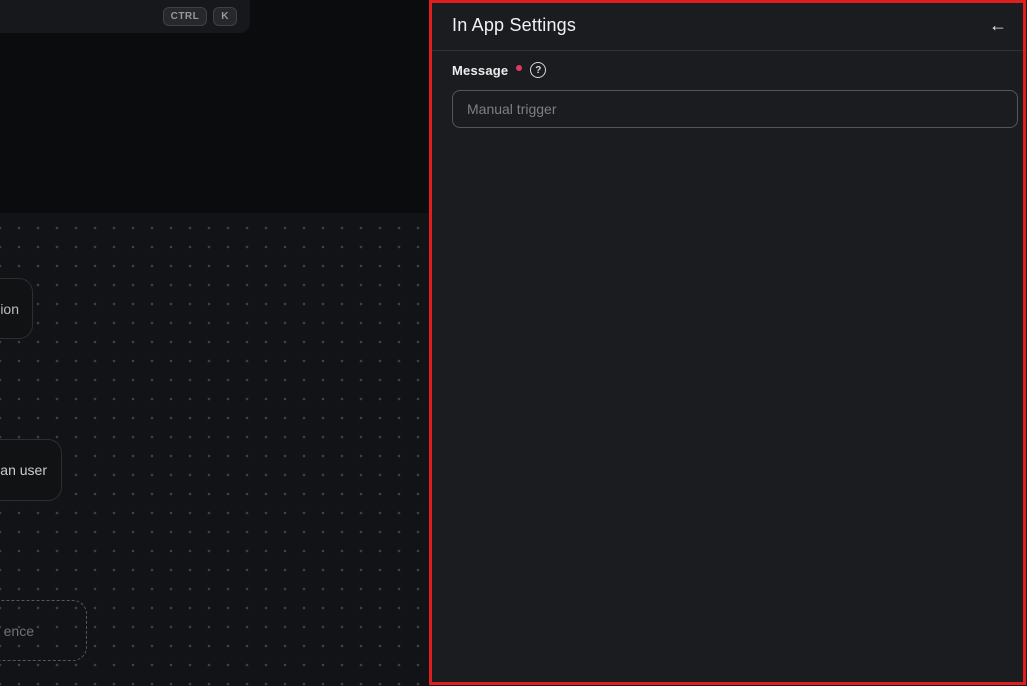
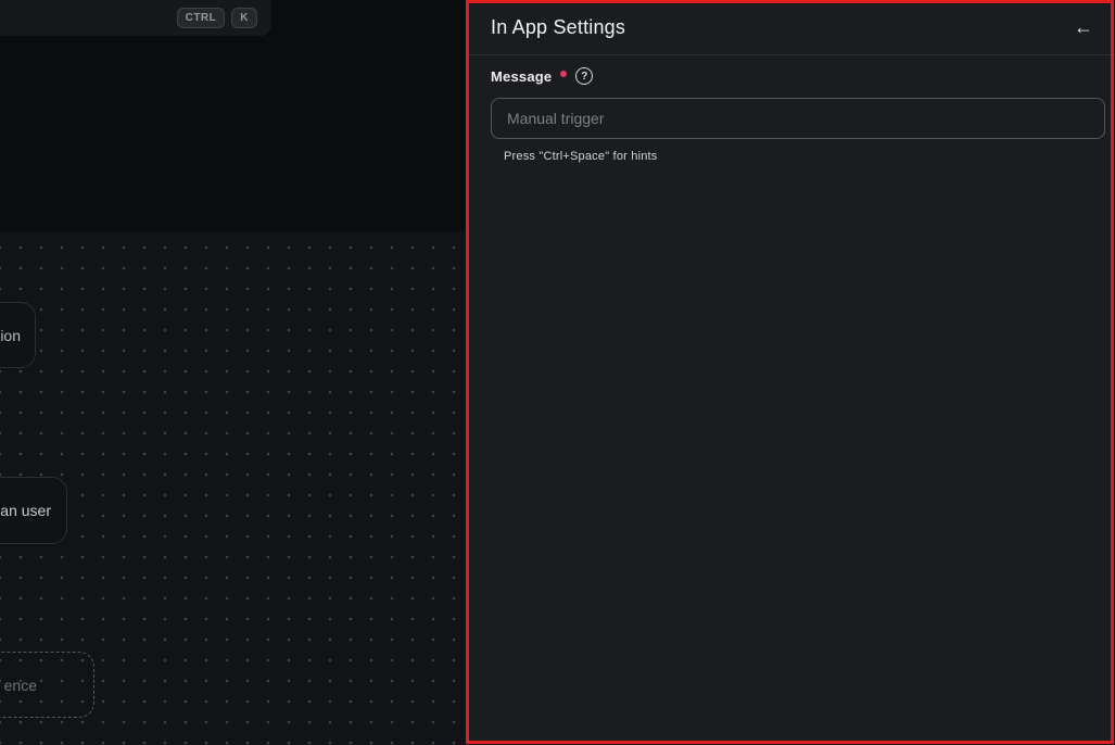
  CTRL
  K
  ion
  an user
  ence
  In App Settings
  ←
  Message
  ?
  Manual trigger
+ Press "Ctrl+Space" for hints
